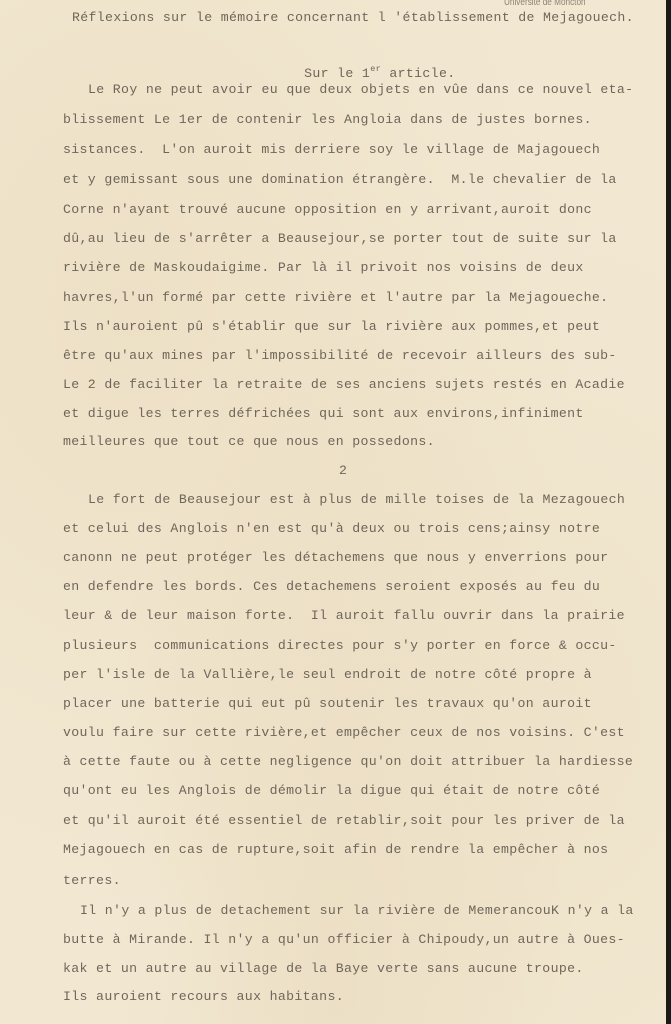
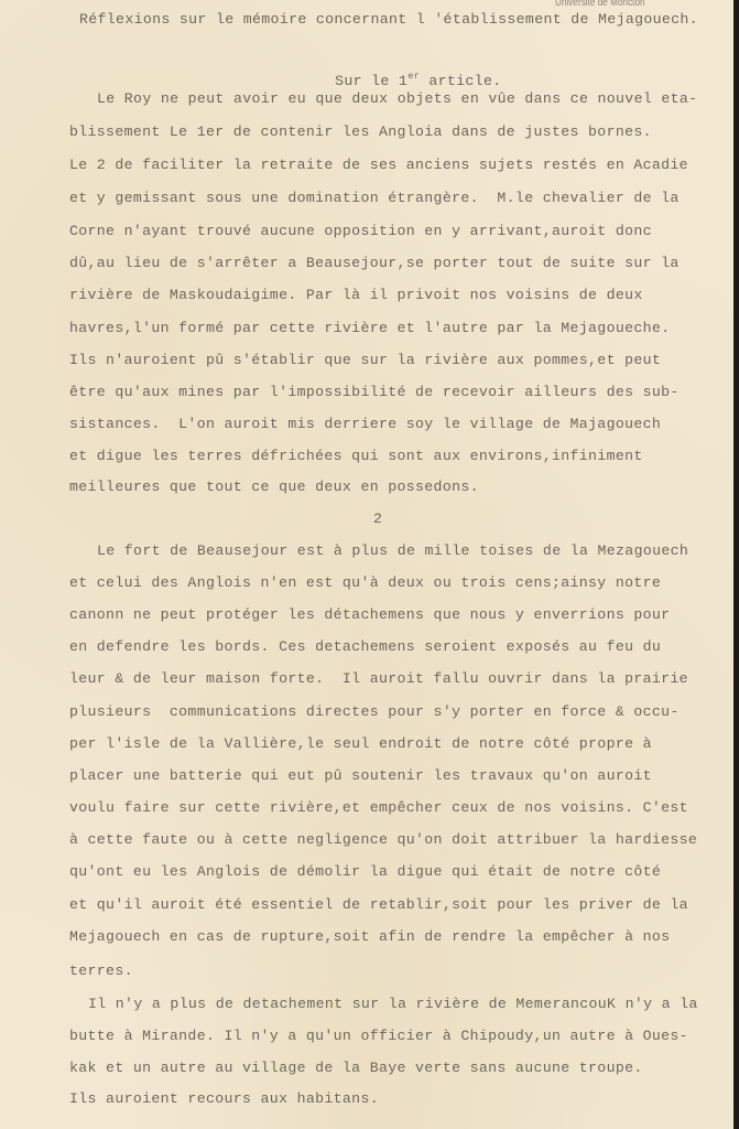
  Université de Moncton
  Réflexions sur le mémoire concernant l 'établissement de Mejagouech.
  Sur le 1er article.
  Le Roy ne peut avoir eu que deux objets en vûe dans ce nouvel eta-
  blissement Le 1er de contenir les Angloia dans de justes bornes.
- sistances. L'on auroit mis derriere soy le village de Majagouech
+ Le 2 de faciliter la retraite de ses anciens sujets restés en Acadie
  et y gemissant sous une domination étrangère. M.le chevalier de la
  Corne n'ayant trouvé aucune opposition en y arrivant,auroit donc
  dû,au lieu de s'arrêter a Beausejour,se porter tout de suite sur la
  rivière de Maskoudaigime. Par là il privoit nos voisins de deux
  havres,l'un formé par cette rivière et l'autre par la Mejagoueche.
  Ils n'auroient pû s'établir que sur la rivière aux pommes,et peut
  être qu'aux mines par l'impossibilité de recevoir ailleurs des sub-
- Le 2 de faciliter la retraite de ses anciens sujets restés en Acadie
+ sistances. L'on auroit mis derriere soy le village de Majagouech
  et digue les terres défrichées qui sont aux environs,infiniment
- meilleures que tout ce que nous en possedons.
+ meilleures que tout ce que deux en possedons.
  2
  Le fort de Beausejour est à plus de mille toises de la Mezagouech
  et celui des Anglois n'en est qu'à deux ou trois cens;ainsy notre
  canonn ne peut protéger les détachemens que nous y enverrions pour
  en defendre les bords. Ces detachemens seroient exposés au feu du
  leur & de leur maison forte. Il auroit fallu ouvrir dans la prairie
  plusieurs communications directes pour s'y porter en force & occu-
  per l'isle de la Vallière,le seul endroit de notre côté propre à
  placer une batterie qui eut pû soutenir les travaux qu'on auroit
  voulu faire sur cette rivière,et empêcher ceux de nos voisins. C'est
  à cette faute ou à cette negligence qu'on doit attribuer la hardiesse
  qu'ont eu les Anglois de démolir la digue qui était de notre côté
  et qu'il auroit été essentiel de retablir,soit pour les priver de la
  Mejagouech en cas de rupture,soit afin de rendre la empêcher à nos
  terres.
  Il n'y a plus de detachement sur la rivière de MemerancouK n'y a la
  butte à Mirande. Il n'y a qu'un officier à Chipoudy,un autre à Oues-
  kak et un autre au village de la Baye verte sans aucune troupe.
  Ils auroient recours aux habitans.
